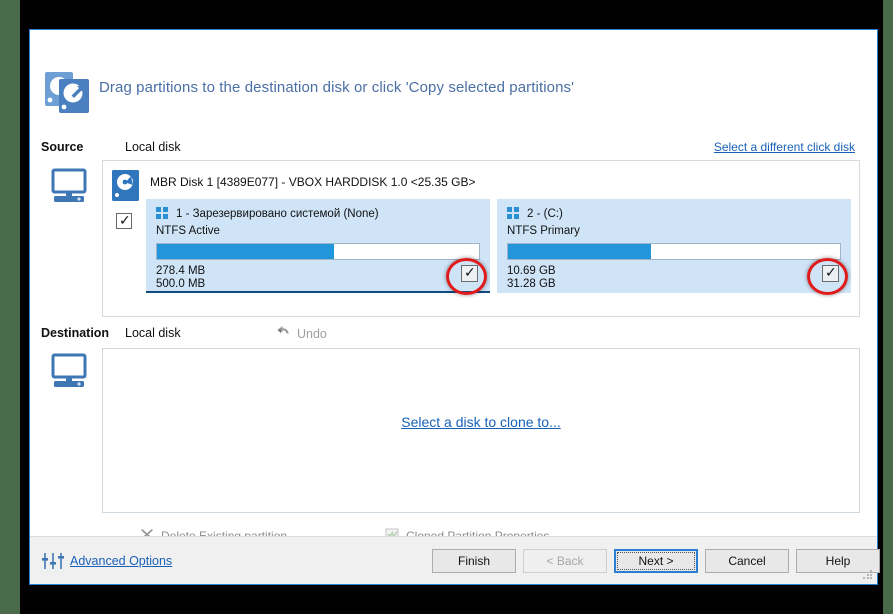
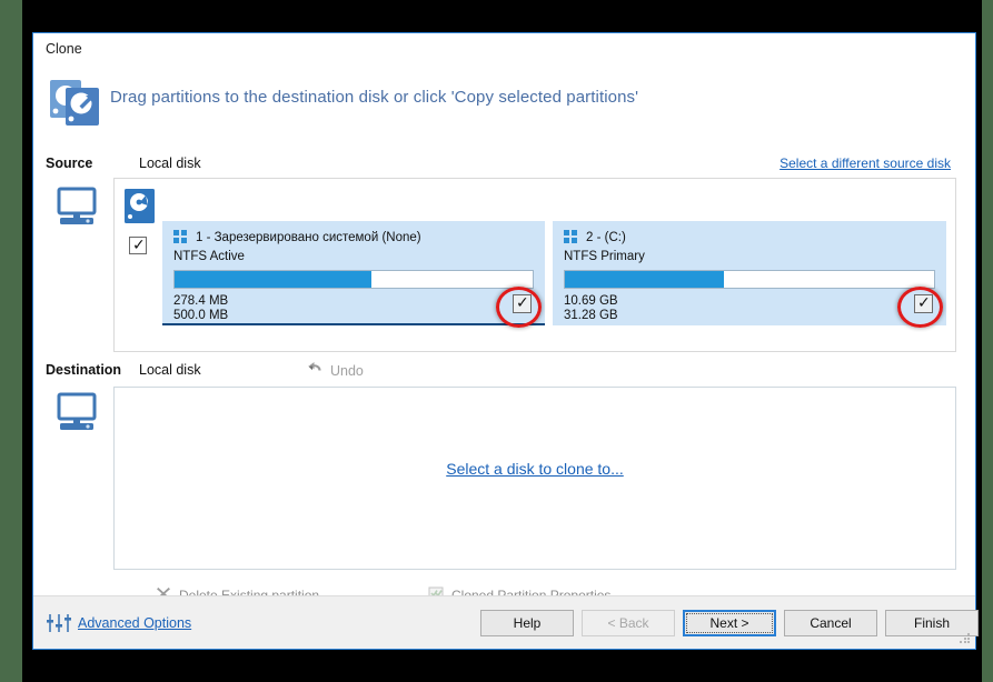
+ Clone
  Drag partitions to the destination disk or click 'Copy selected partitions'
  Source
  Local disk
- Select a different click disk
+ Select a different source disk
- MBR Disk 1 [4389E077] - VBOX HARDDISK 1.0 <25.35 GB>
  ✓
  1 - Зарезервировано системой (None)
  NTFS Active
  278.4 MB
  500.0 MB
  ✓
  2 - (C:)
  NTFS Primary
  10.69 GB
  31.28 GB
  ✓
  Destination
  Local disk
  Undo
  Select a disk to clone to...
  Advanced Options
- Finish
+ Help
  < Back
  Next >
  Cancel
- Help
+ Finish
